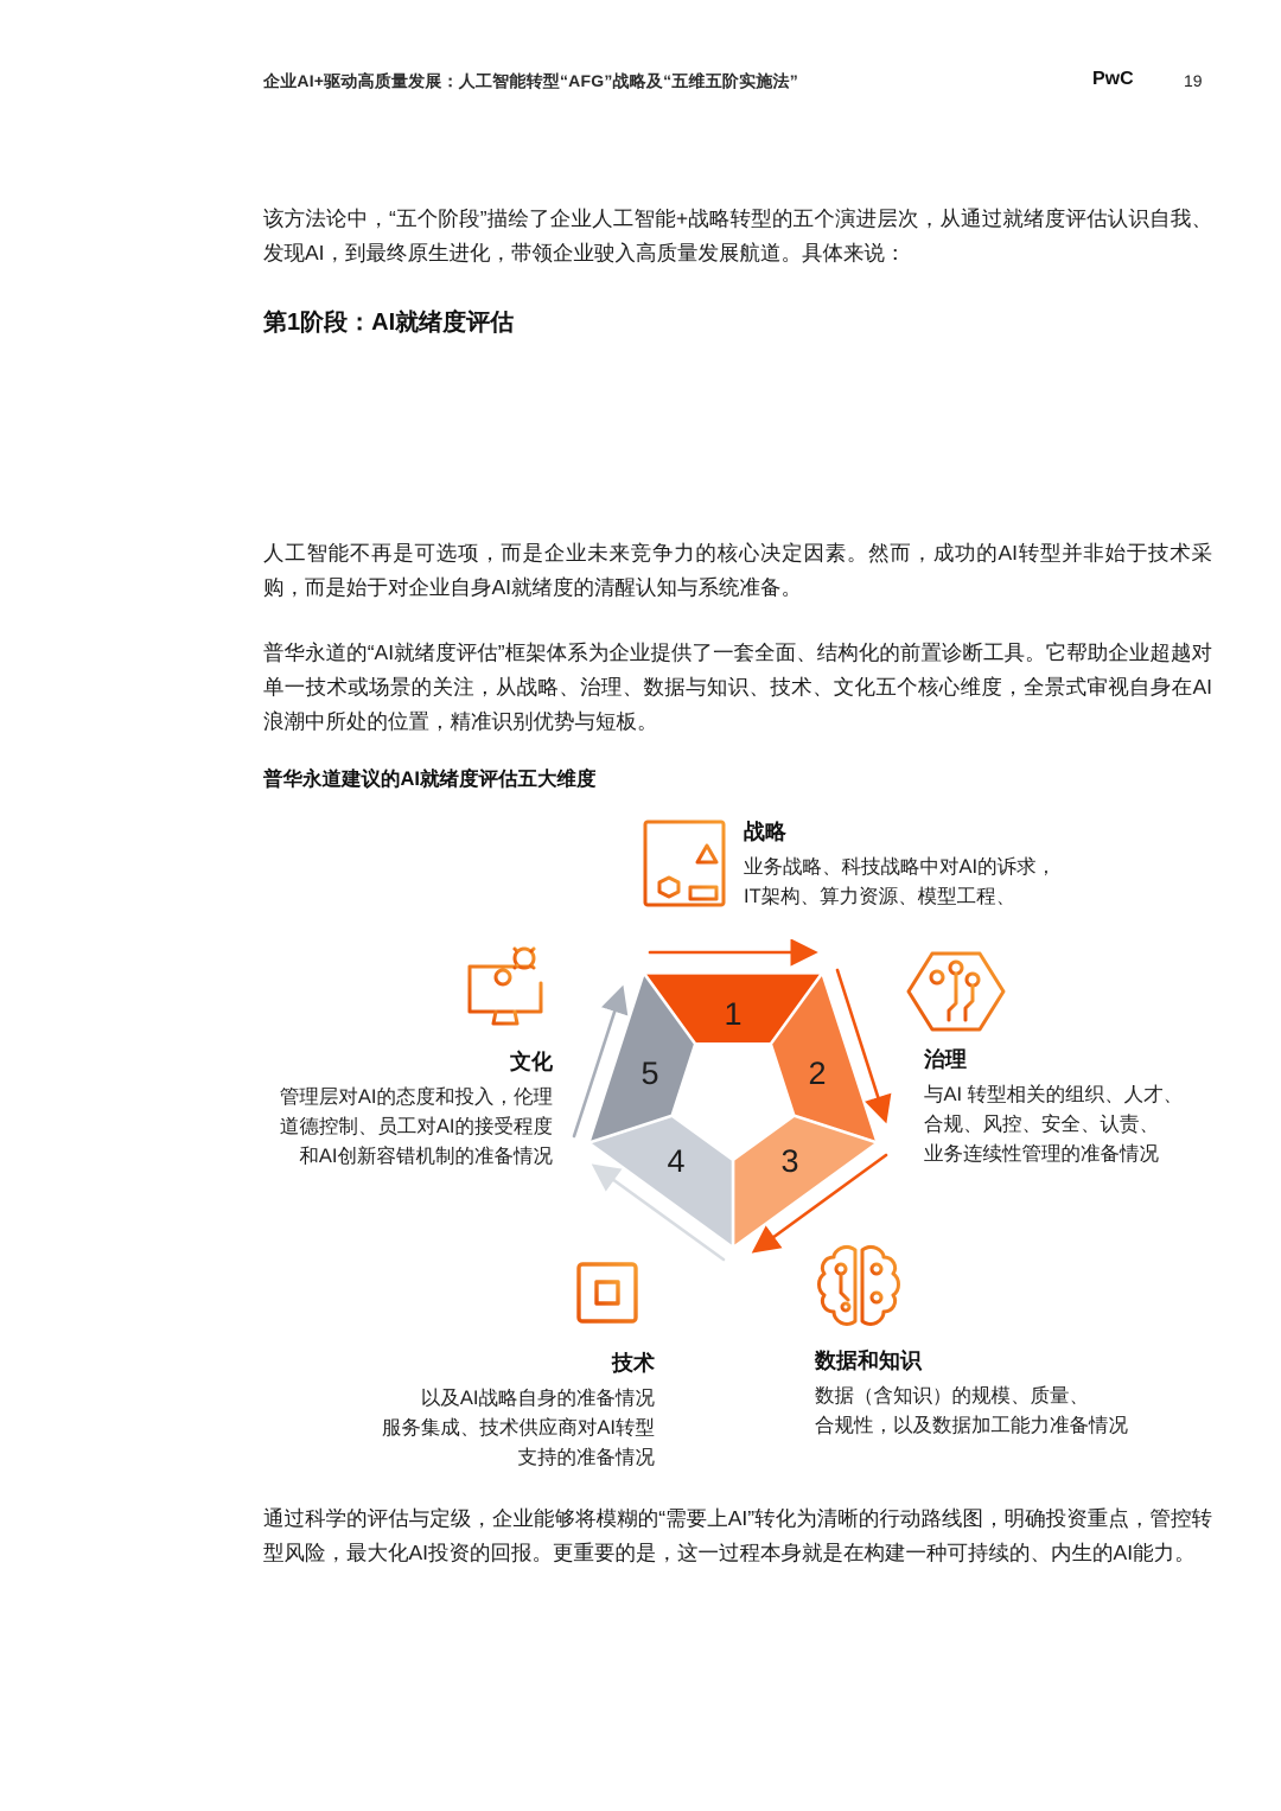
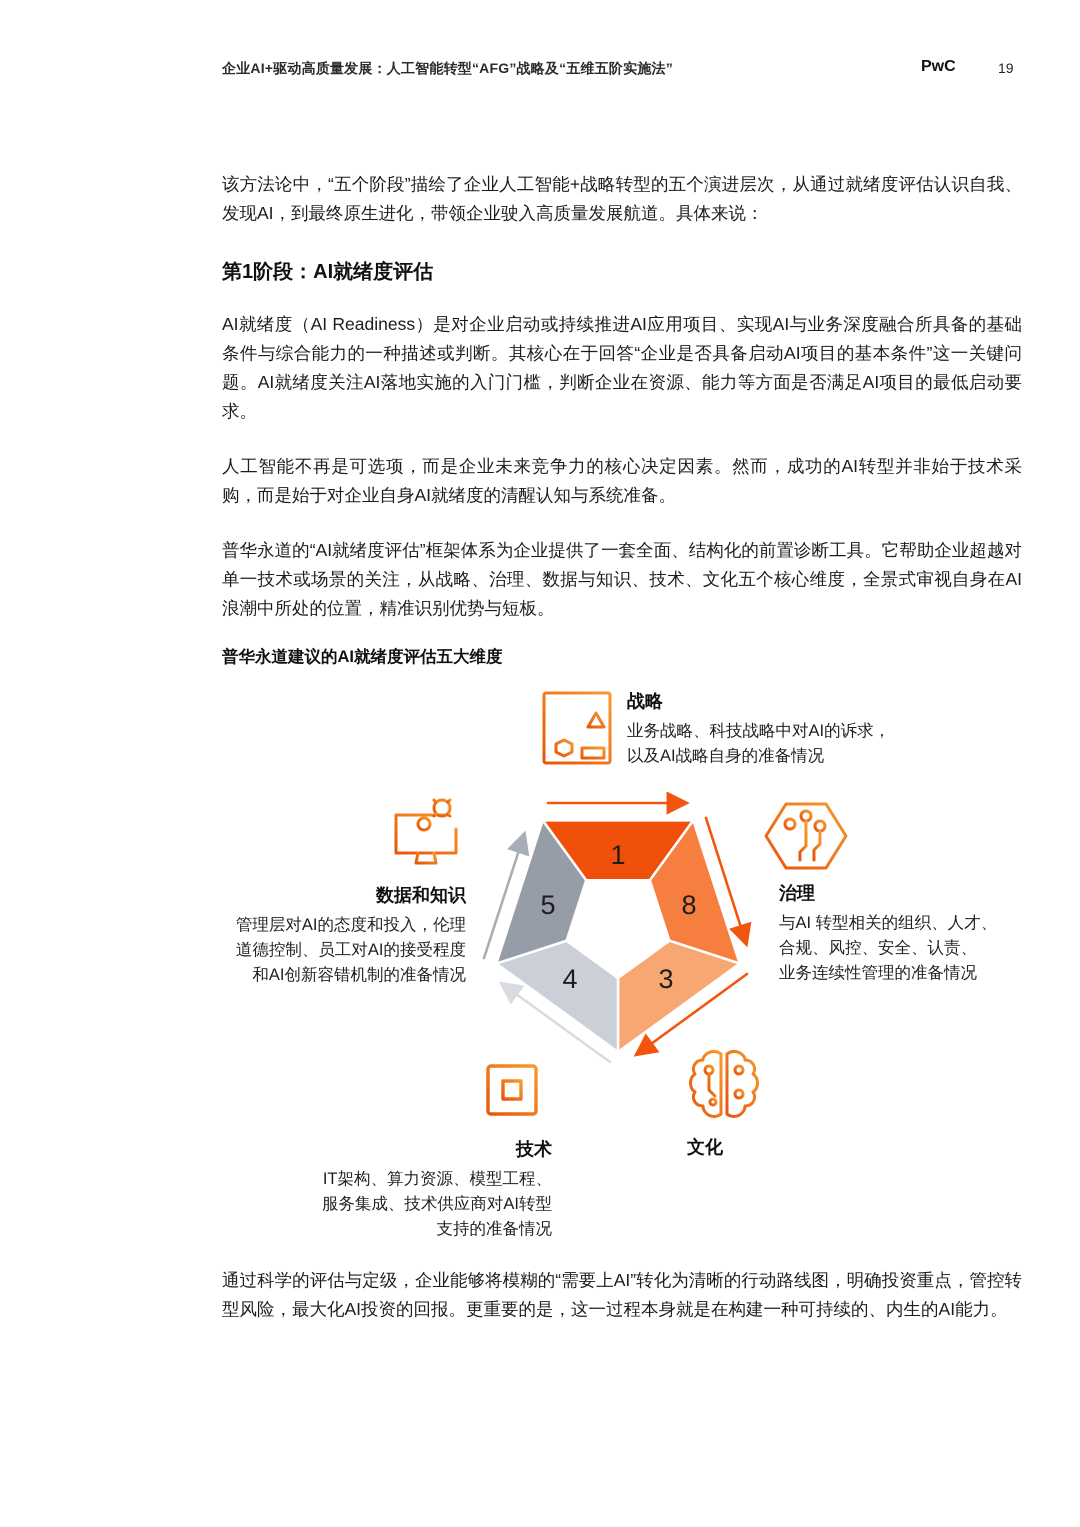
  企业AI+驱动高质量发展：人工智能转型“AFG”战略及“五维五阶实施法”
  PwC
  19
  该方法论中，“五个阶段”描绘了企业人工智能+战略转型的五个演进层次，从通过就绪度评估认识自我、发现AI，到最终原生进化，带领企业驶入高质量发展航道。具体来说：
  第1阶段：AI就绪度评估
+ AI就绪度（AI Readiness）是对企业启动或持续推进AI应用项目、实现AI与业务深度融合所具备的基础条件与综合能力的一种描述或判断。其核心在于回答“企业是否具备启动AI项目的基本条件”这一关键问题。AI就绪度关注AI落地实施的入门门槛，判断企业在资源、能力等方面是否满足AI项目的最低启动要求。
  人工智能不再是可选项，而是企业未来竞争力的核心决定因素。然而，成功的AI转型并非始于技术采购，而是始于对企业自身AI就绪度的清醒认知与系统准备。
  普华永道的“AI就绪度评估”框架体系为企业提供了一套全面、结构化的前置诊断工具。它帮助企业超越对单一技术或场景的关注，从战略、治理、数据与知识、技术、文化五个核心维度，全景式审视自身在AI浪潮中所处的位置，精准识别优势与短板。
  普华永道建议的AI就绪度评估五大维度
  战略
  业务战略、科技战略中对AI的诉求，
- IT架构、算力资源、模型工程、
+ 以及AI战略自身的准备情况
  治理
  与AI 转型相关的组织、人才、
  合规、风控、安全、认责、
  业务连续性管理的准备情况
- 文化
+ 数据和知识
  管理层对AI的态度和投入，伦理
  道德控制、员工对AI的接受程度
  和AI创新容错机制的准备情况
  技术
- 以及AI战略自身的准备情况
+ IT架构、算力资源、模型工程、
  服务集成、技术供应商对AI转型
  支持的准备情况
- 数据和知识
+ 文化
- 数据（含知识）的规模、质量、
- 合规性，以及数据加工能力准备情况
  1
- 2
+ 8
  3
  4
  5
  通过科学的评估与定级，企业能够将模糊的“需要上AI”转化为清晰的行动路线图，明确投资重点，管控转型风险，最大化AI投资的回报。更重要的是，这一过程本身就是在构建一种可持续的、内生的AI能力。
